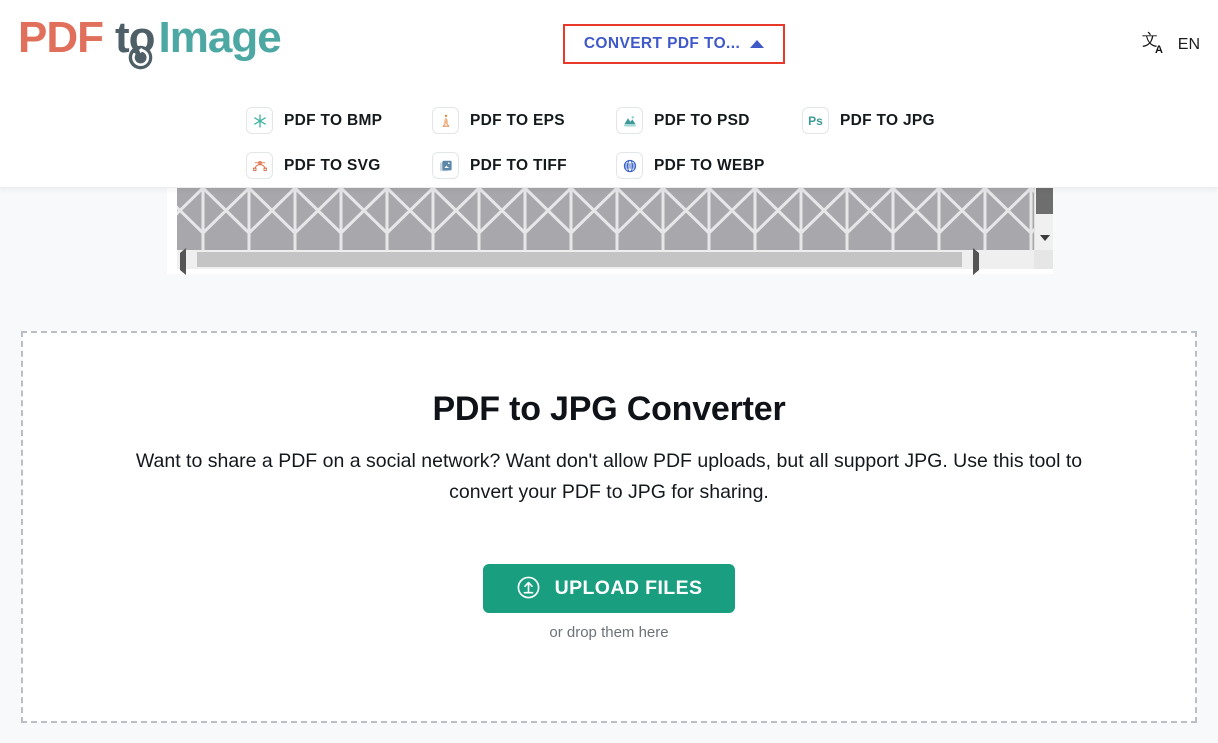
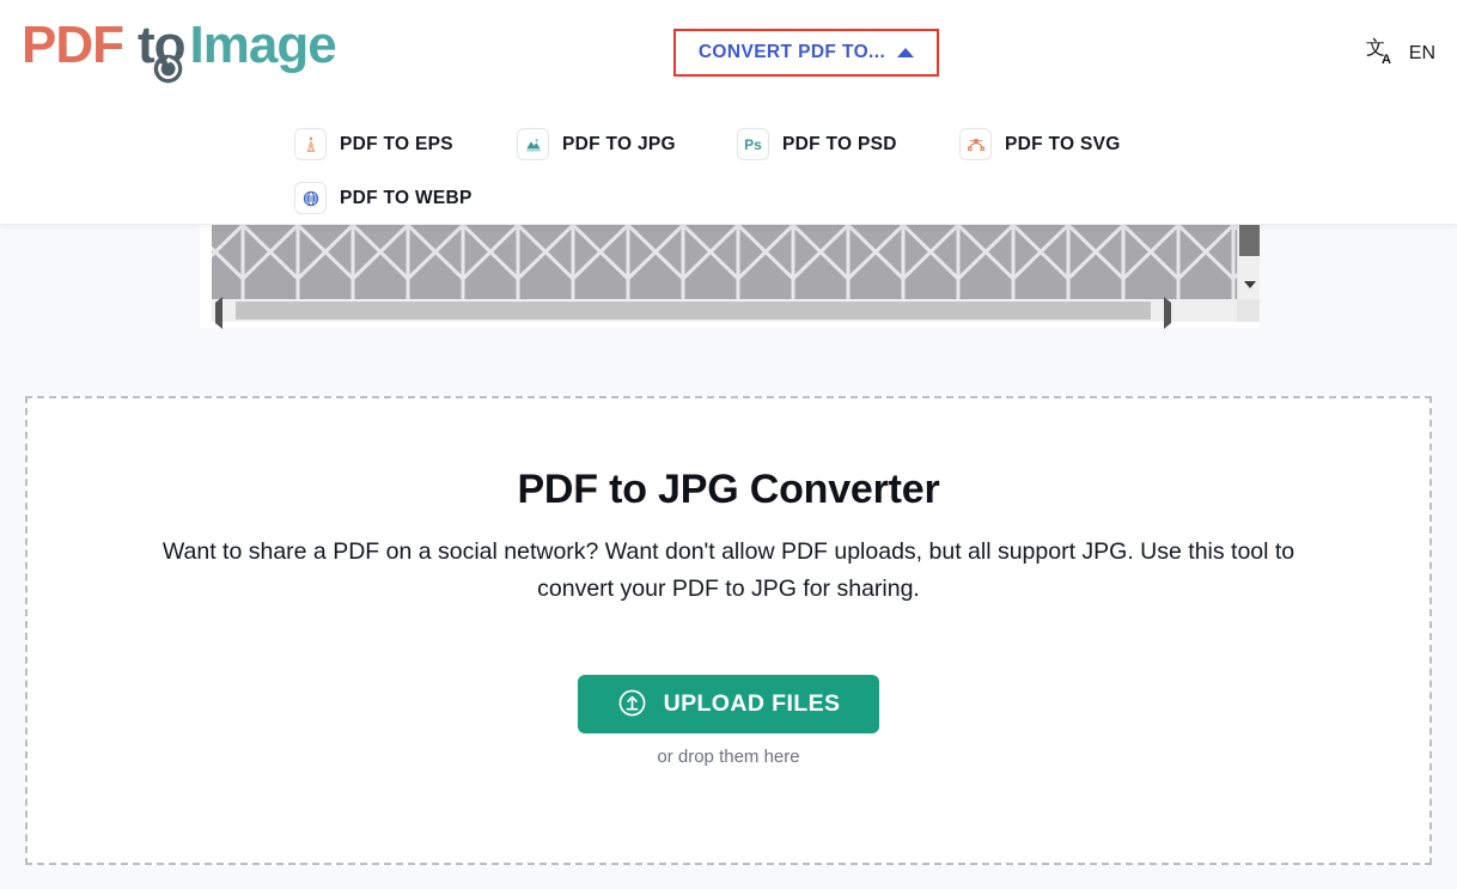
  PDF
  to
  Image
  CONVERT PDF TO...
  文
  A
  EN
- PDF TO BMP
  PDF TO EPS
- PDF TO PSD
+ PDF TO JPG
  Ps
- PDF TO JPG
+ PDF TO PSD
  PDF TO SVG
- PDF TO TIFF
  PDF TO WEBP
  PDF to JPG Converter
  Want to share a PDF on a social network? Want don't allow PDF uploads, but all support JPG. Use this tool to convert your PDF to JPG for sharing.
  UPLOAD FILES
  or drop them here
